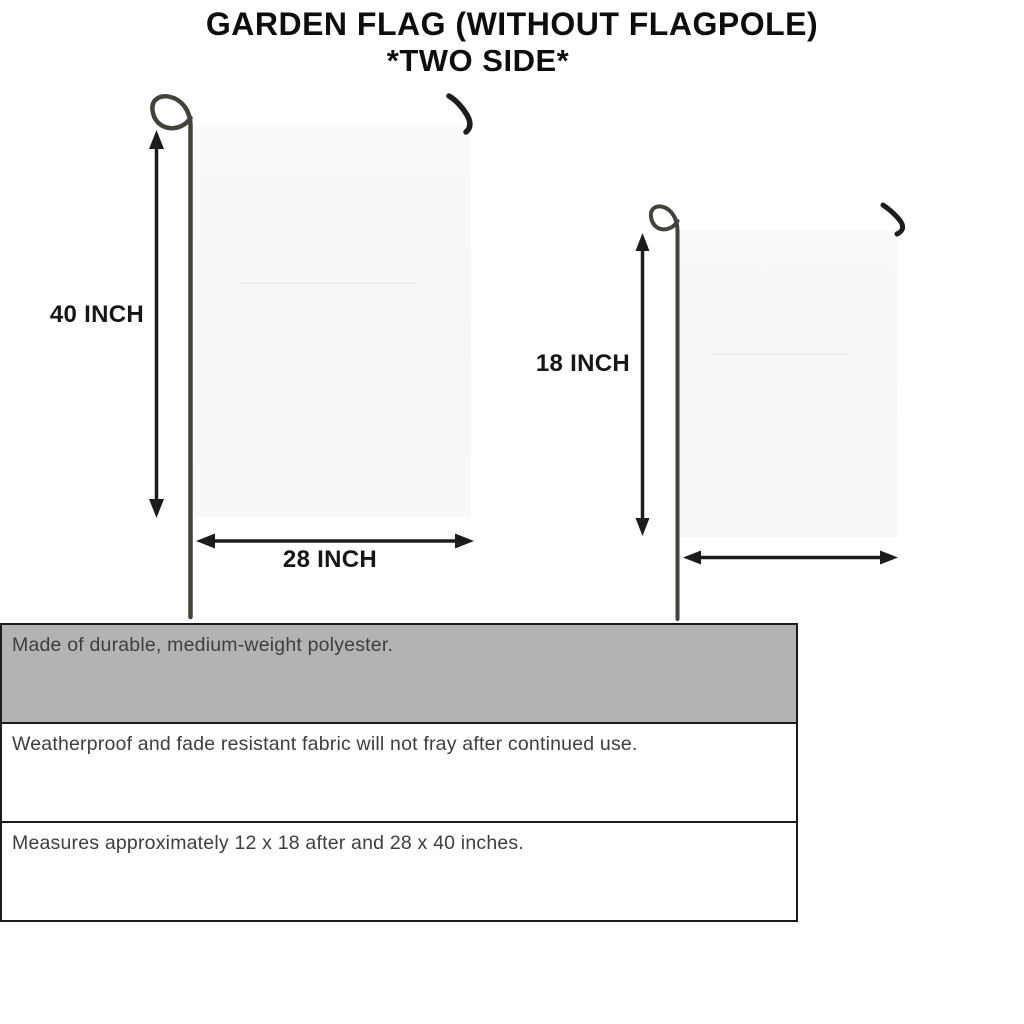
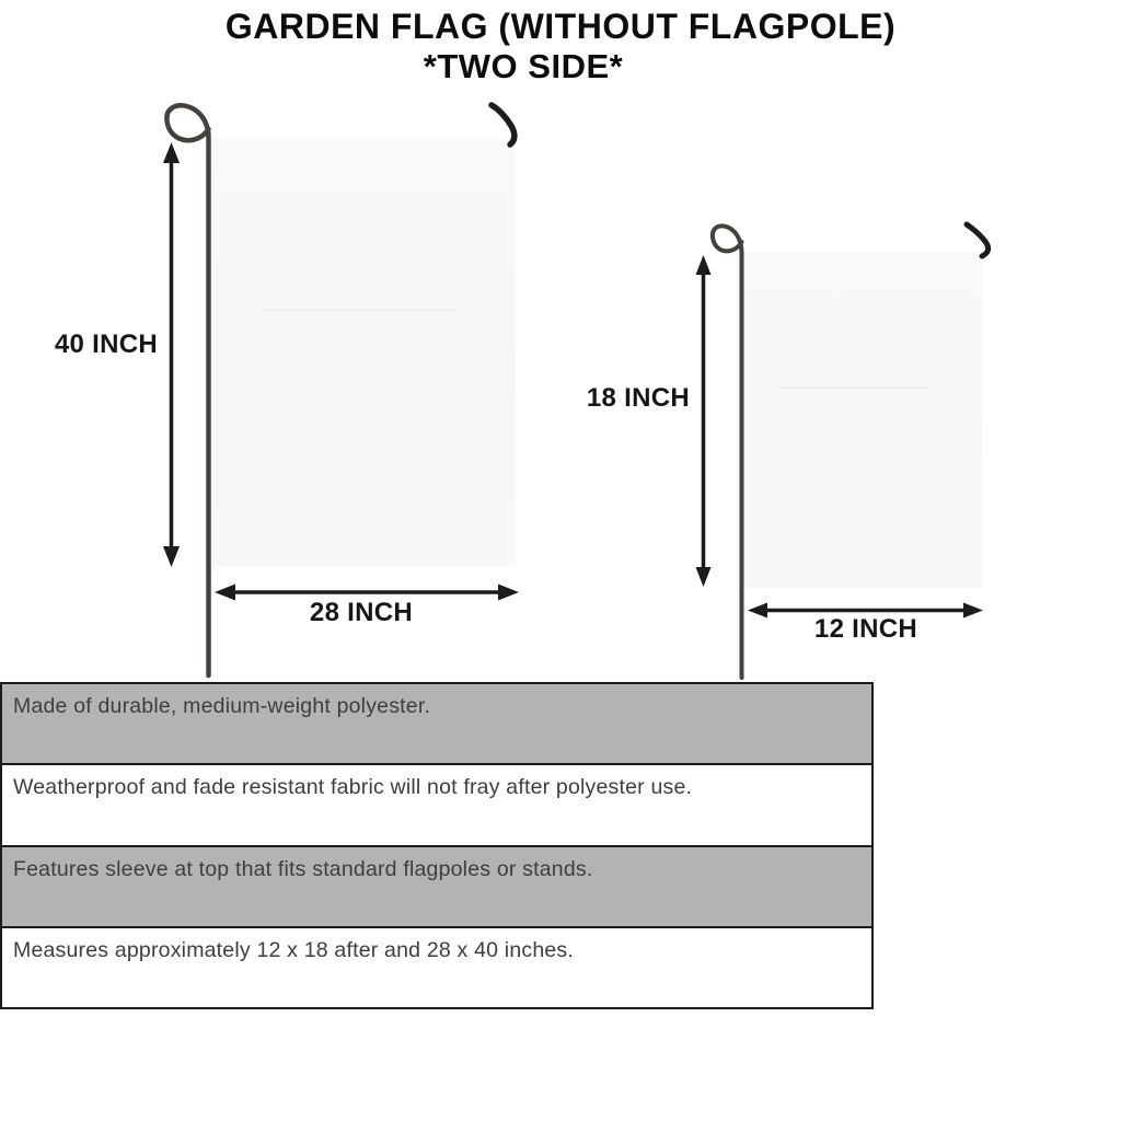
  GARDEN FLAG (WITHOUT FLAGPOLE)
  *TWO SIDE*
  40 INCH
  28 INCH
  18 INCH
+ 12 INCH
  Made of durable, medium-weight polyester.
- Weatherproof and fade resistant fabric will not fray after continued use.
+ Weatherproof and fade resistant fabric will not fray after polyester use.
+ Features sleeve at top that fits standard flagpoles or stands.
  Measures approximately 12 x 18 after and 28 x 40 inches.
